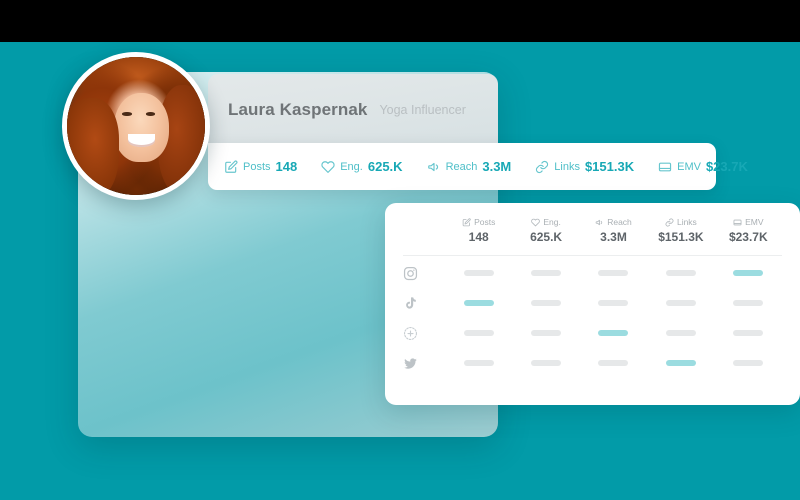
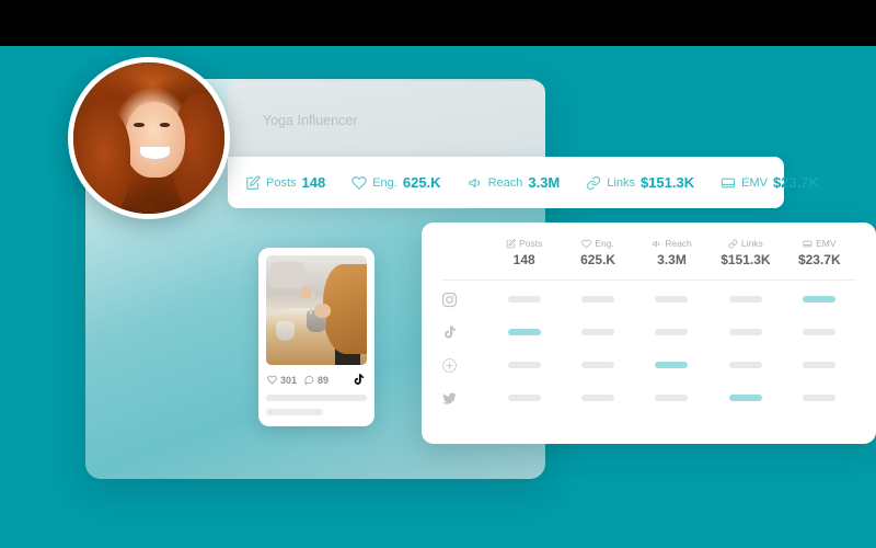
- Laura Kaspernak
  Yoga Influencer
  Posts
  148
  Eng.
  625.K
  Reach
  3.3M
  Links
  $151.3K
  EMV
  $23.7K
+ 301
+ 89
  Posts
  148
  Eng.
  625.K
  Reach
  3.3M
  Links
  $151.3K
  EMV
  $23.7K
